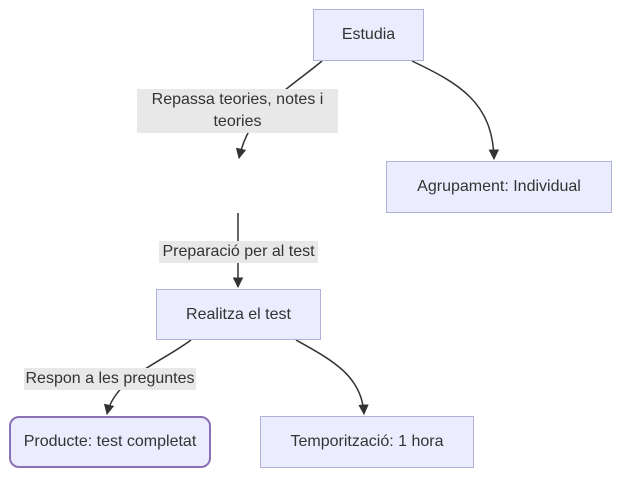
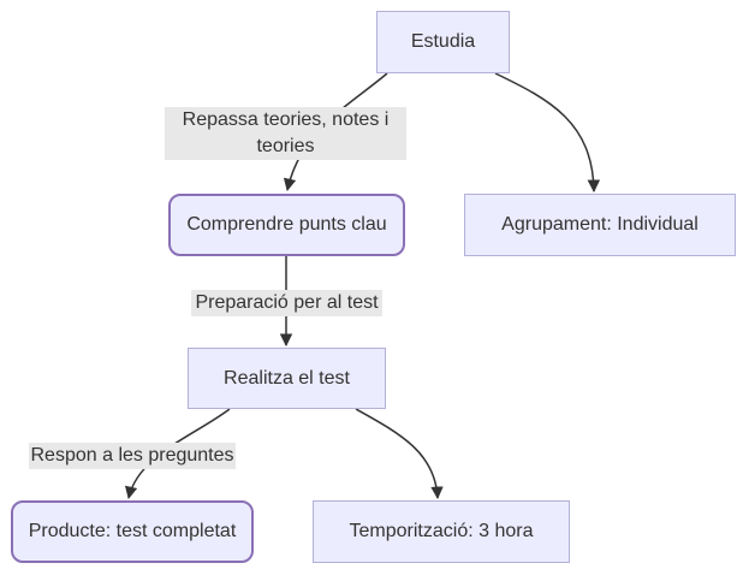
  Repassa teories, notes i teories
  Preparació per al test
  Respon a les preguntes
  Estudia
+ Comprendre punts clau
  Agrupament: Individual
  Realitza el test
  Producte: test completat
- Temporització: 1 hora
+ Temporització: 3 hora
